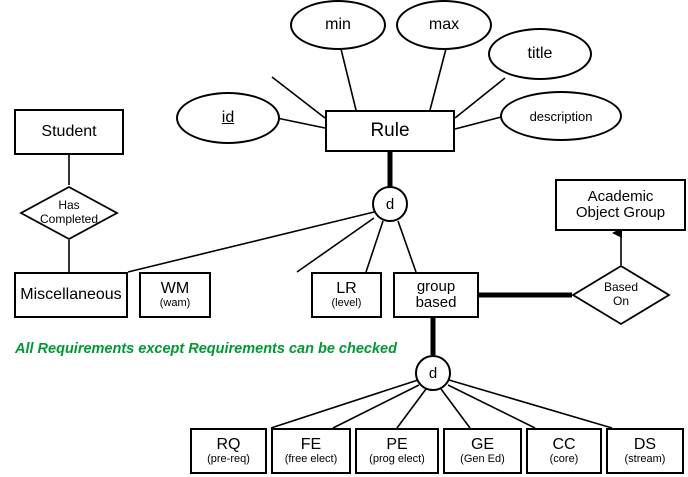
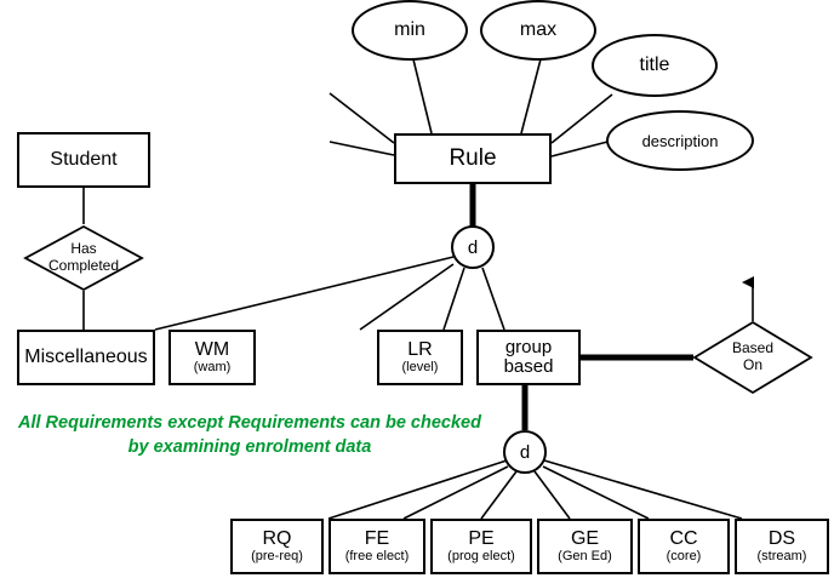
- id
  min
  max
  title
  description
  Rule
  Student
  Miscellaneous
  WM
  (wam)
  LR
  (level)
  group
  based
- Academic
- Object Group
  RQ
  (pre-req)
  FE
  (free elect)
  PE
  (prog elect)
  GE
  (Gen Ed)
  CC
  (core)
  DS
  (stream)
  Has
  Completed
  Based
  On
  d
  d
  All Requirements except Requirements can be checked
+ by examining enrolment data
